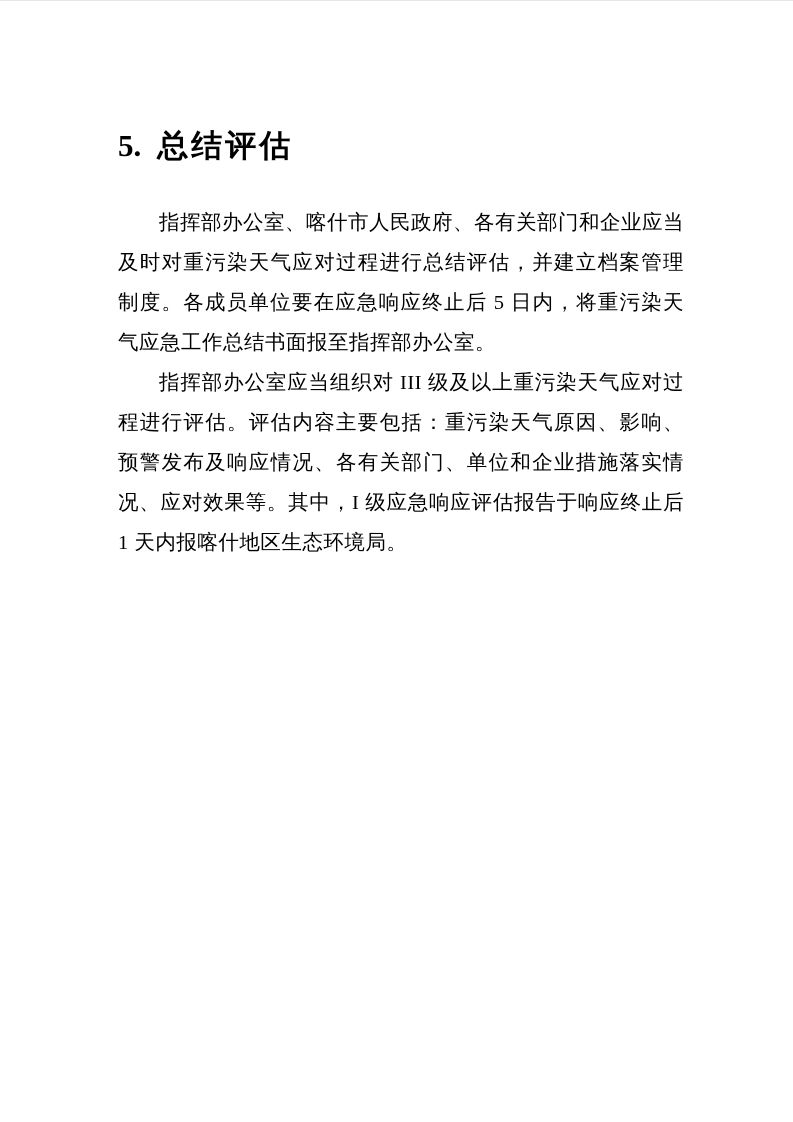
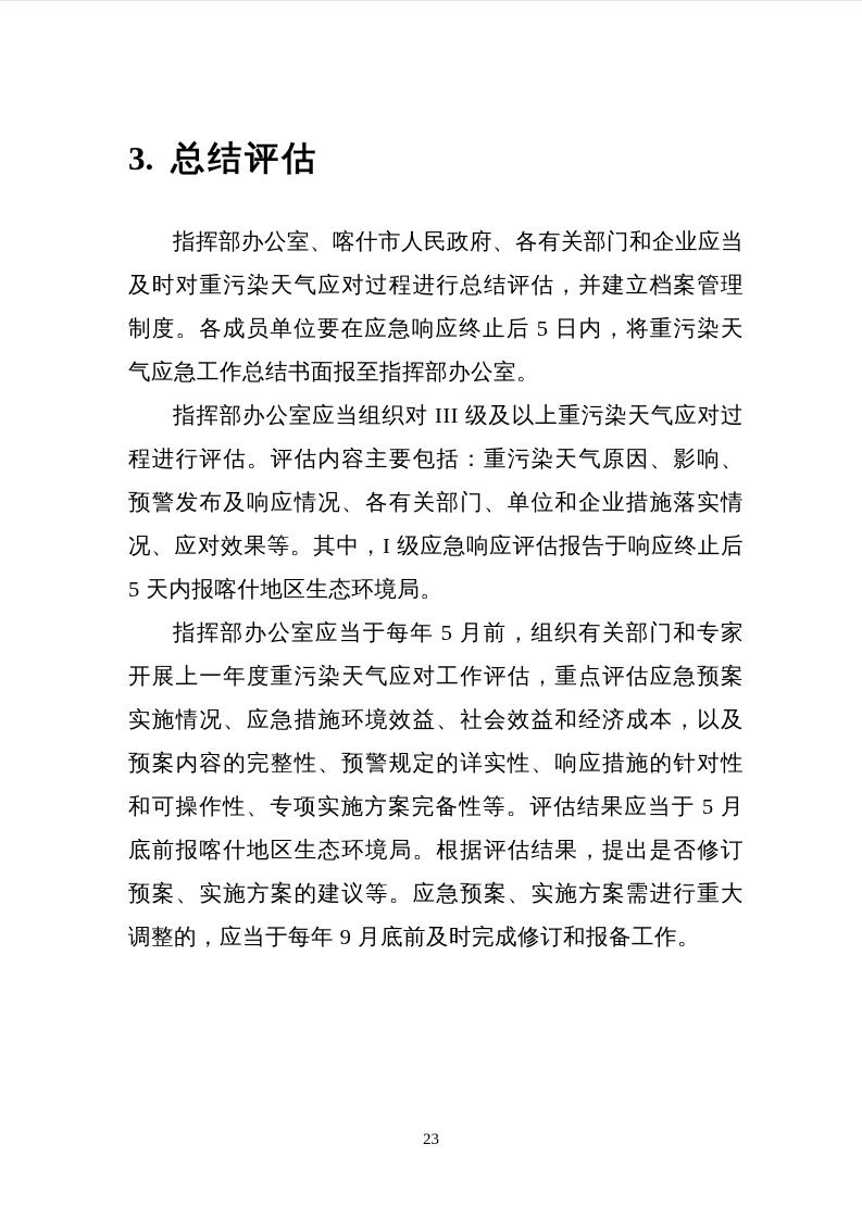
- 5. 总结评估
+ 3. 总结评估
  指挥部办公室、喀什市人民政府、各有关部门和企业应当及时对重污染天气应对过程进行总结评估，并建立档案管理制度。各成员单位要在应急响应终止后 5 日内，将重污染天气应急工作总结书面报至指挥部办公室。
- 指挥部办公室应当组织对 III 级及以上重污染天气应对过程进行评估。评估内容主要包括：重污染天气原因、影响、预警发布及响应情况、各有关部门、单位和企业措施落实情况、应对效果等。其中，I 级应急响应评估报告于响应终止后 1 天内报喀什地区生态环境局。
+ 指挥部办公室应当组织对 III 级及以上重污染天气应对过程进行评估。评估内容主要包括：重污染天气原因、影响、预警发布及响应情况、各有关部门、单位和企业措施落实情况、应对效果等。其中，I 级应急响应评估报告于响应终止后 5 天内报喀什地区生态环境局。
+ 指挥部办公室应当于每年 5 月前，组织有关部门和专家开展上一年度重污染天气应对工作评估，重点评估应急预案实施情况、应急措施环境效益、社会效益和经济成本，以及预案内容的完整性、预警规定的详实性、响应措施的针对性和可操作性、专项实施方案完备性等。评估结果应当于 5 月底前报喀什地区生态环境局。根据评估结果，提出是否修订预案、实施方案的建议等。应急预案、实施方案需进行重大调整的，应当于每年 9 月底前及时完成修订和报备工作。
+ 23
